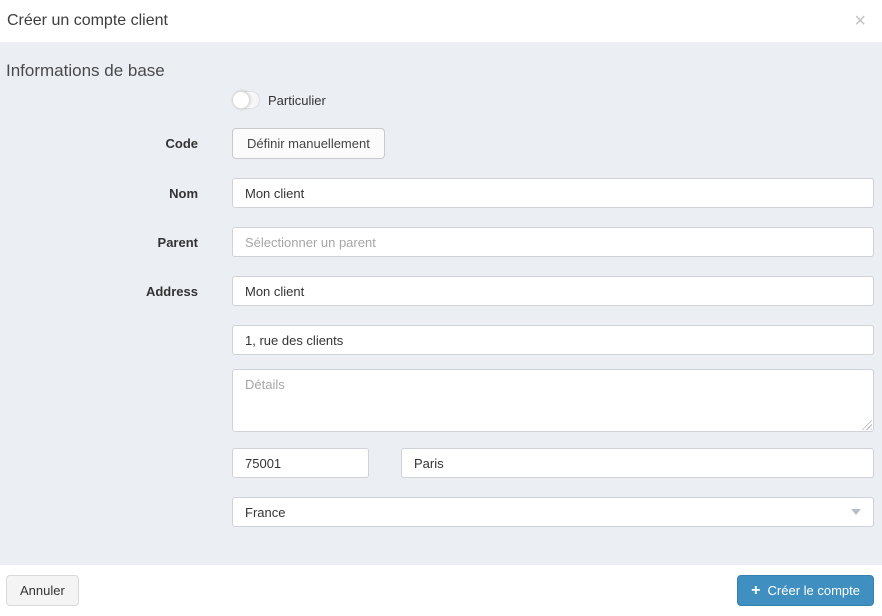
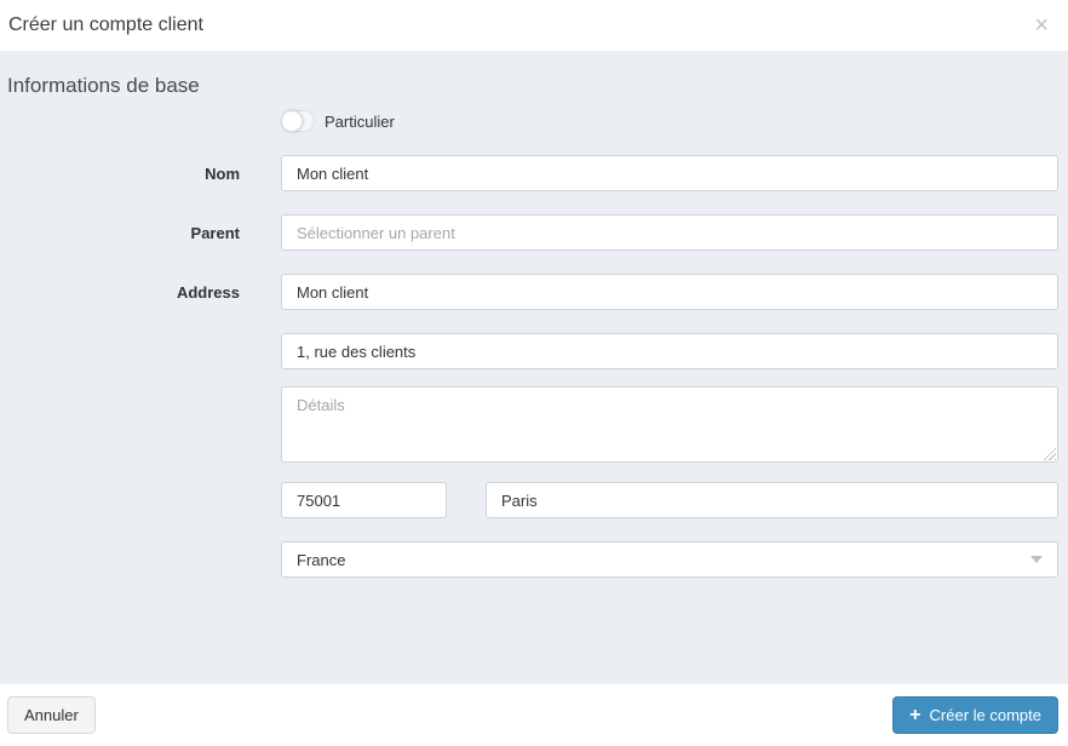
  Créer un compte client
  ×
  Informations de base
  Particulier
- Code
- Définir manuellement
  Nom
  Mon client
  Parent
  Sélectionner un parent
  Address
  Mon client
  1, rue des clients
  Détails
  75001
  Paris
  France
  Annuler
  +
  Créer le compte
